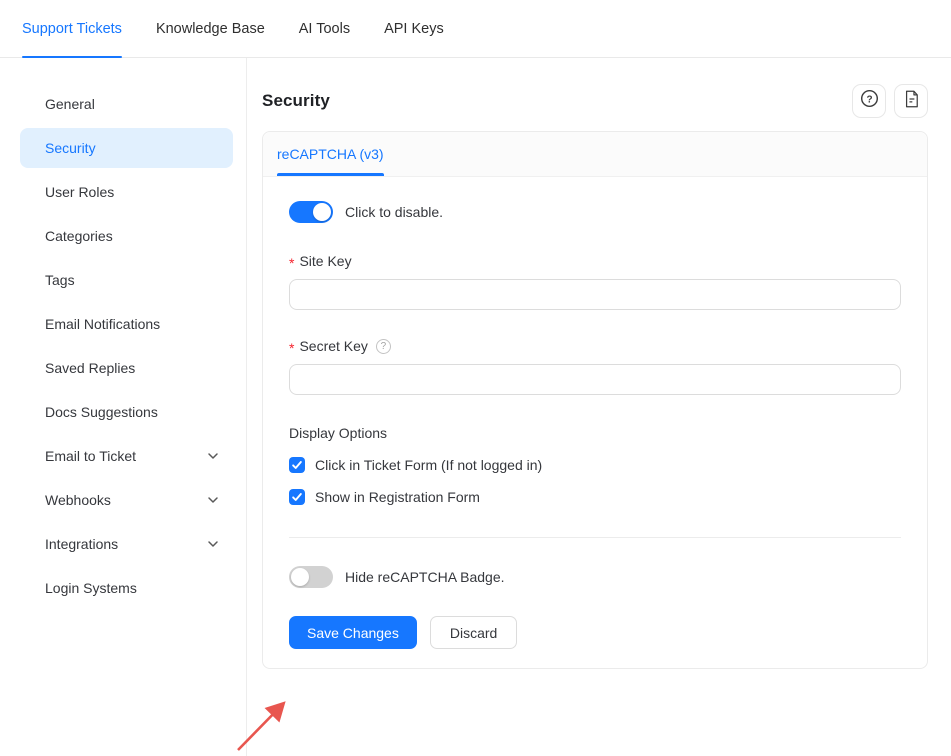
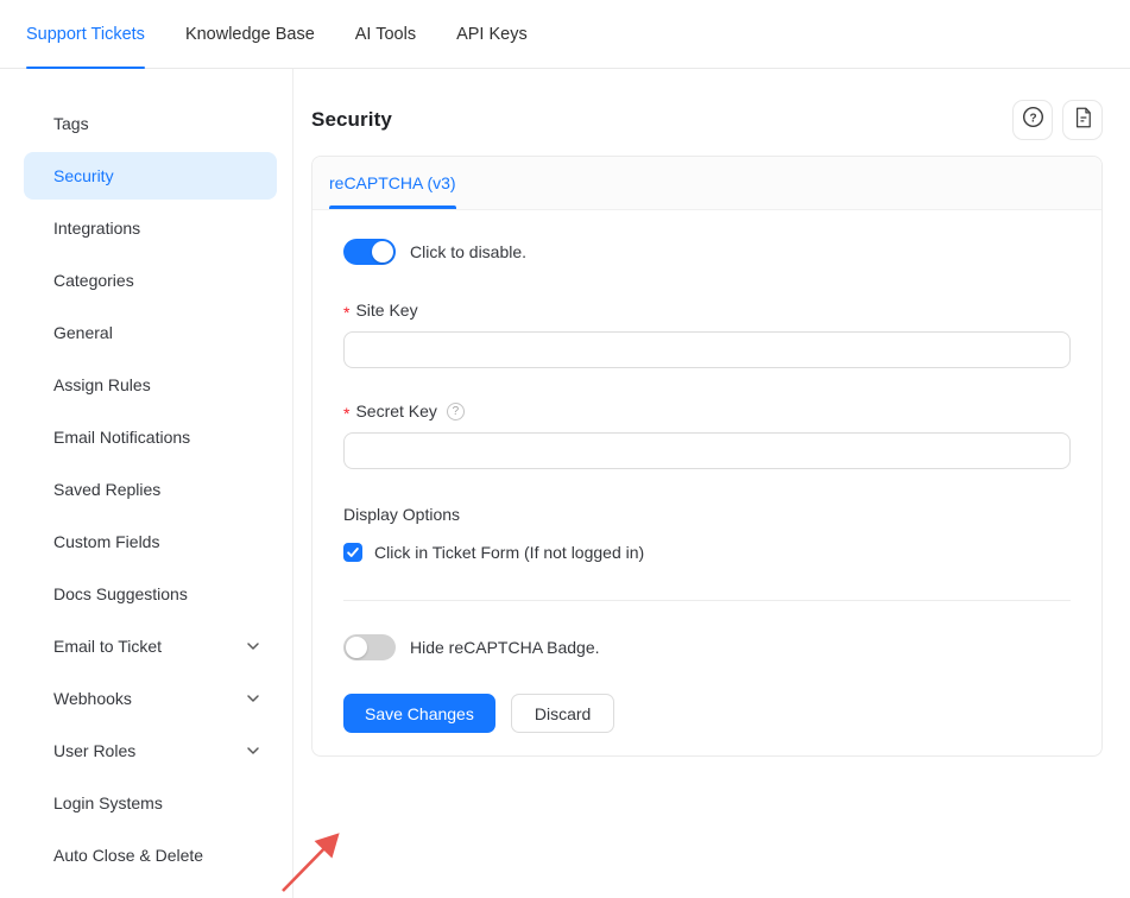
  Support Tickets
  Knowledge Base
  AI Tools
  API Keys
- General
+ Tags
  Security
- User Roles
+ Integrations
  Categories
- Tags
+ General
+ Assign Rules
  Email Notifications
  Saved Replies
+ Custom Fields
  Docs Suggestions
  Email to Ticket
  Webhooks
- Integrations
+ User Roles
  Login Systems
+ Auto Close & Delete
  Security
  ?
  reCAPTCHA (v3)
  Click to disable.
  *
  Site Key
  *
  Secret Key
  ?
  Display Options
  Click in Ticket Form (If not logged in)
- Show in Registration Form
  Hide reCAPTCHA Badge.
  Save Changes
  Discard
